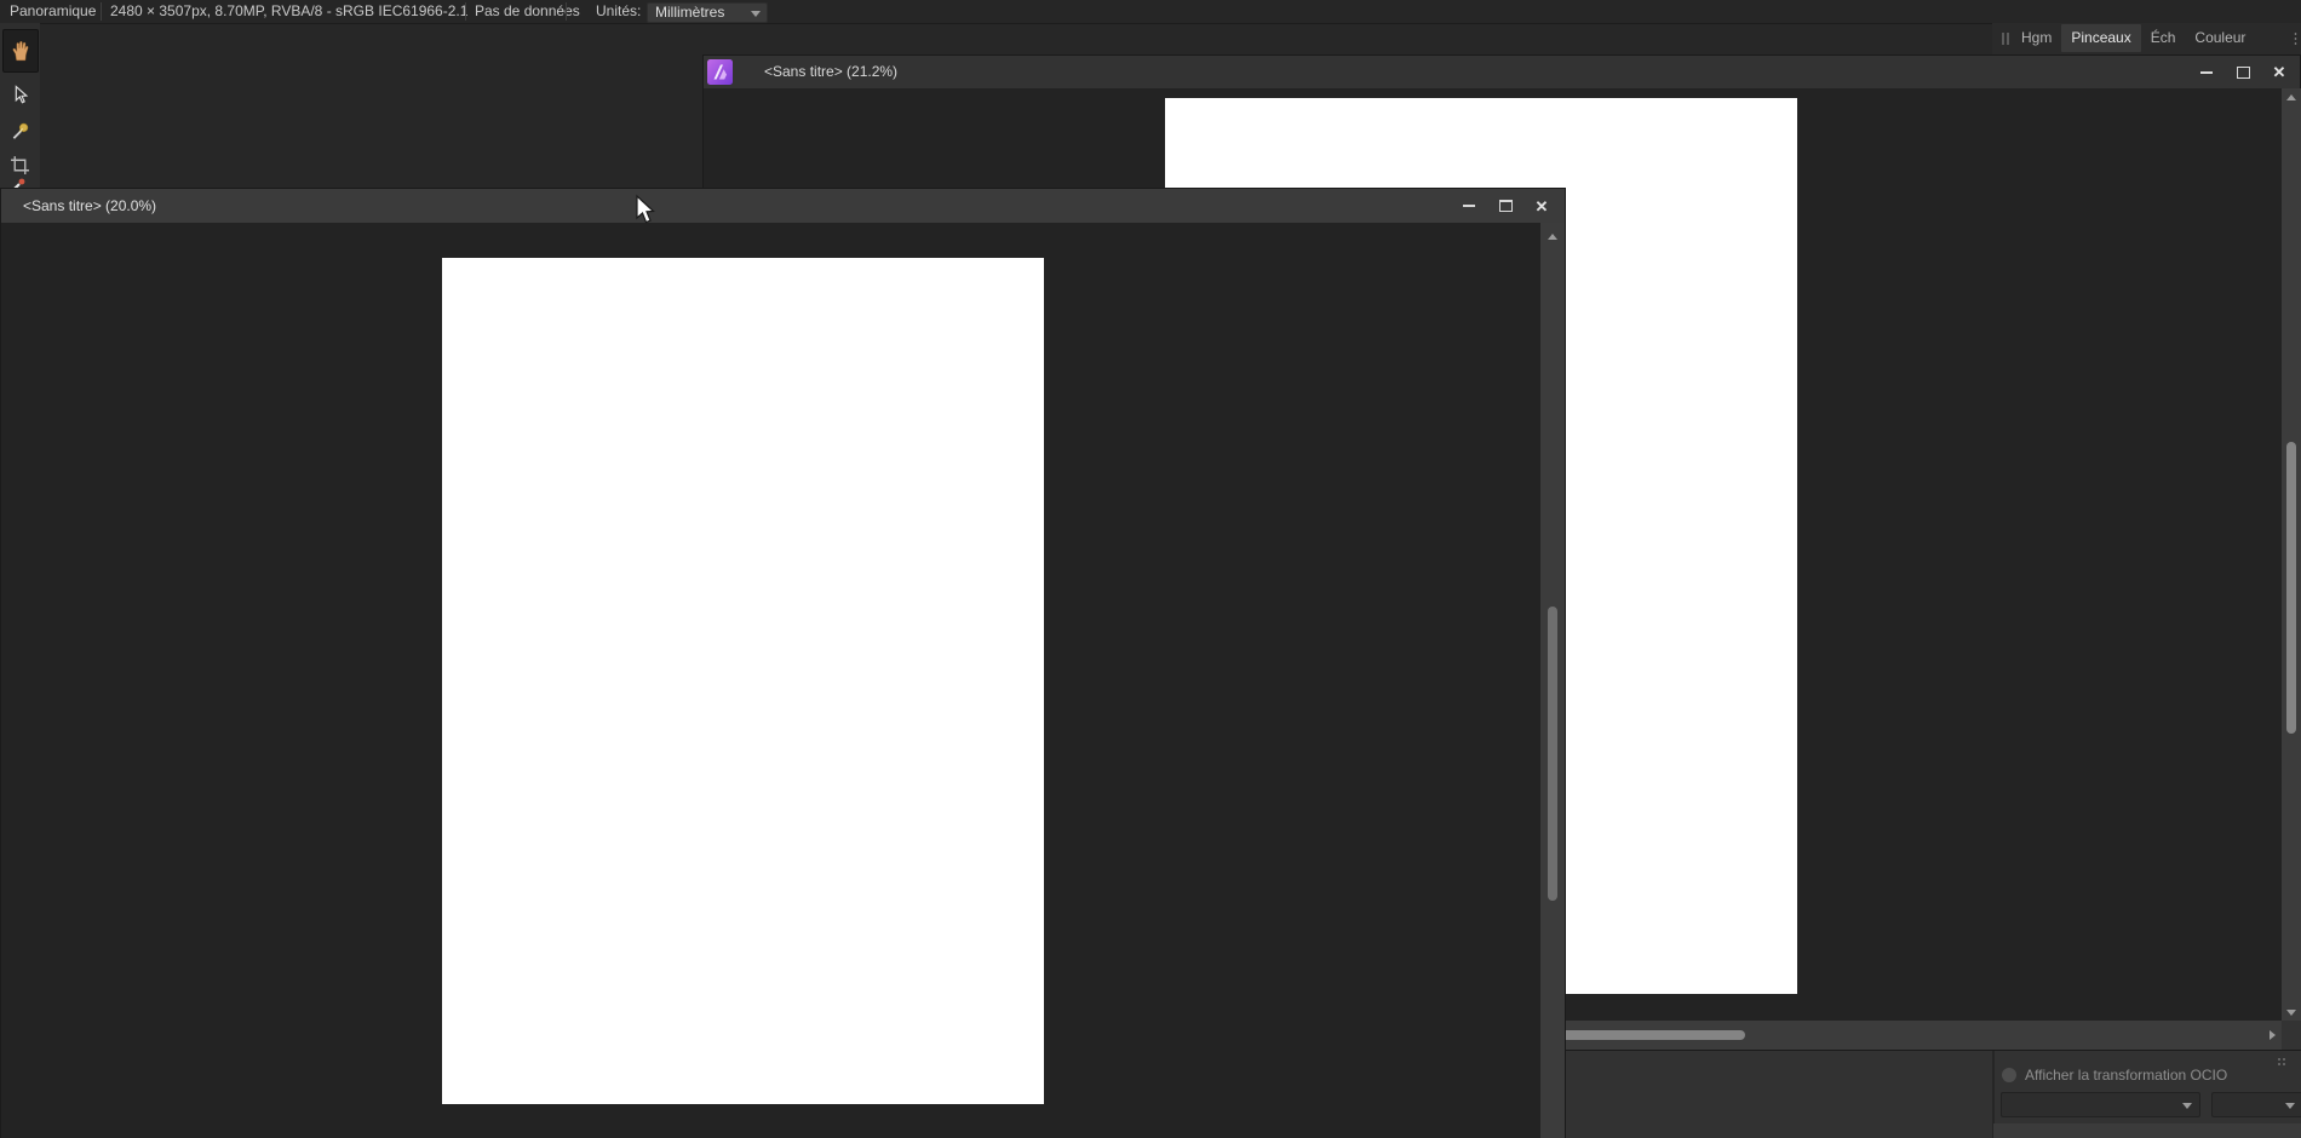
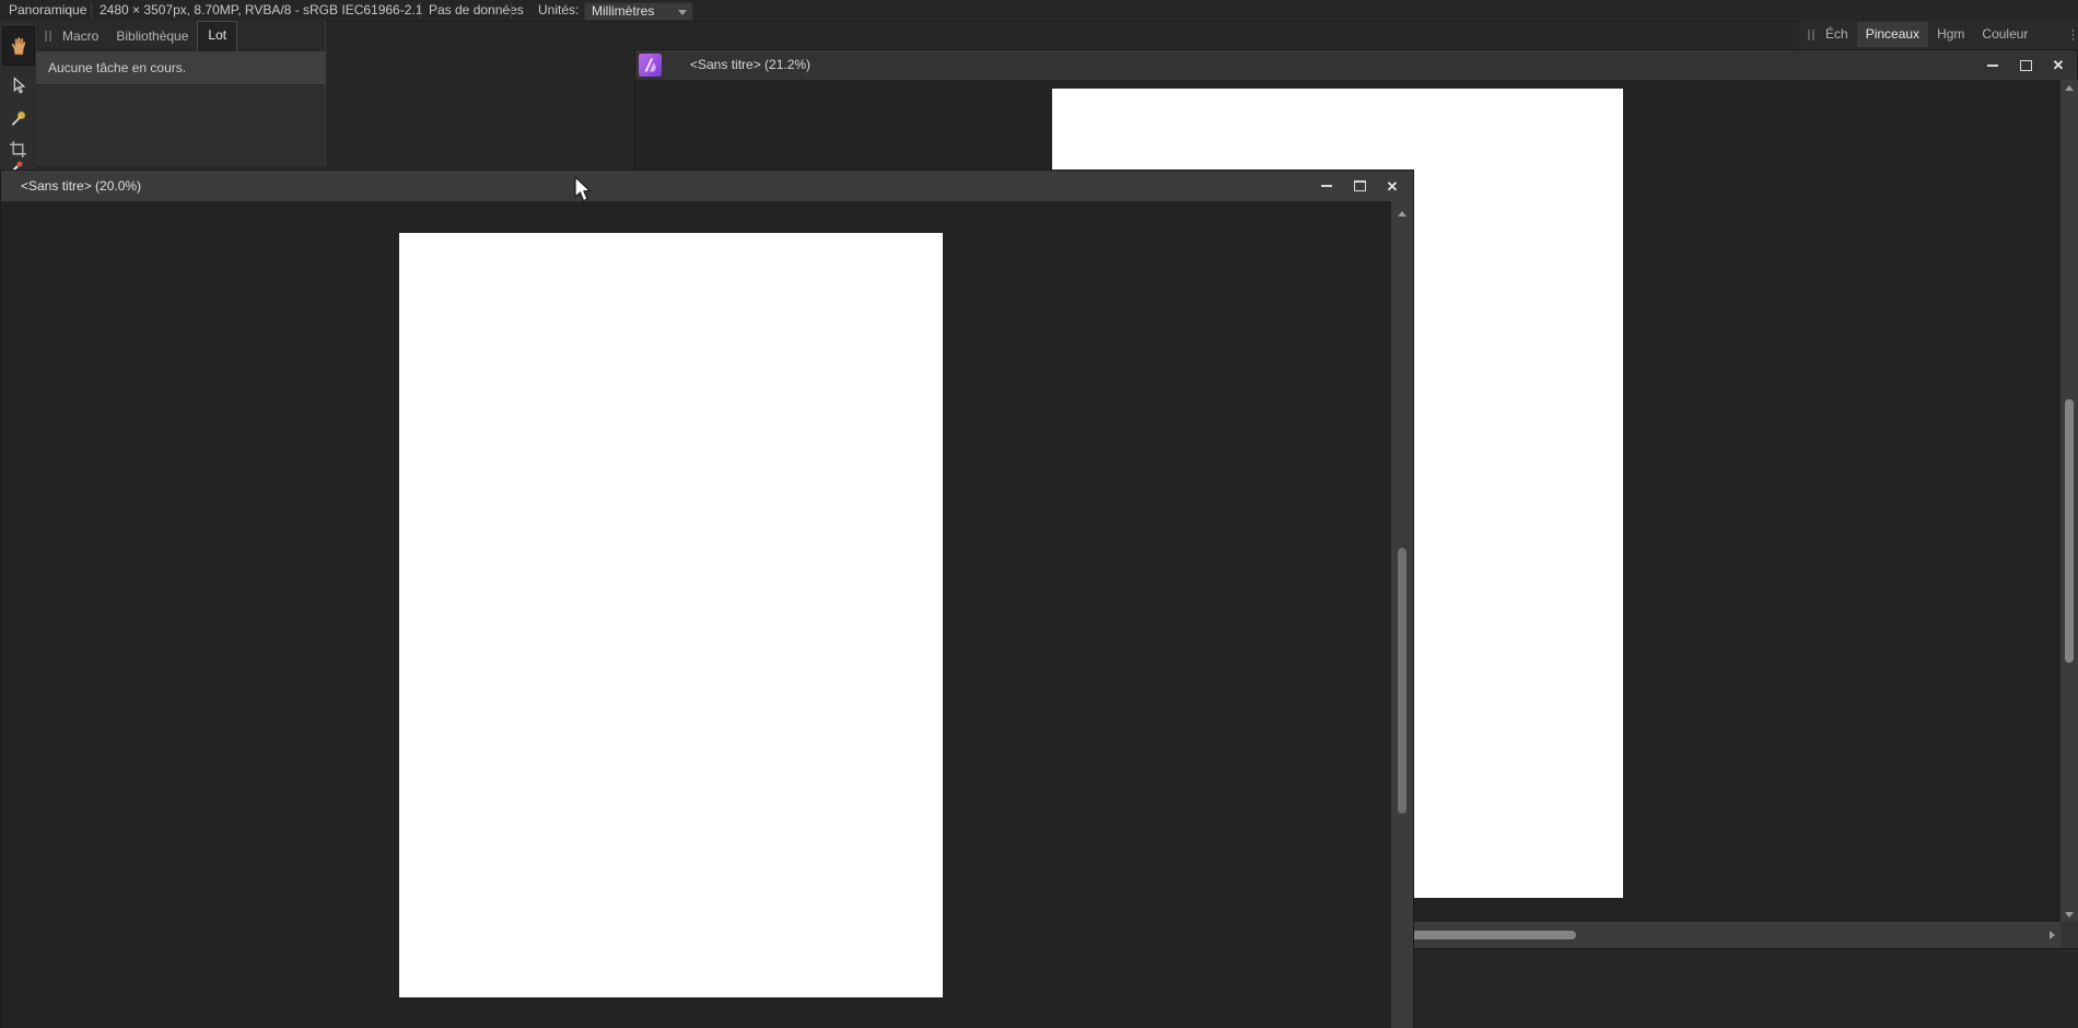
  Panoramique
  2480 × 3507px, 8.70MP, RVBA/8 - sRGB IEC61966-2.
  Pas de données
  Unités:
  Millimètres
+ Macro
+ Bibliothèque
+ Lot
+ Aucune tâche en cours.
- Hgm
+ Éch
  Pinceaux
- Éch
+ Hgm
  Couleur
- Afficher la transformation OCIO
  <Sans titre> (21.2%)
  ✕
  <Sans titre> (20.0%)
  ✕
